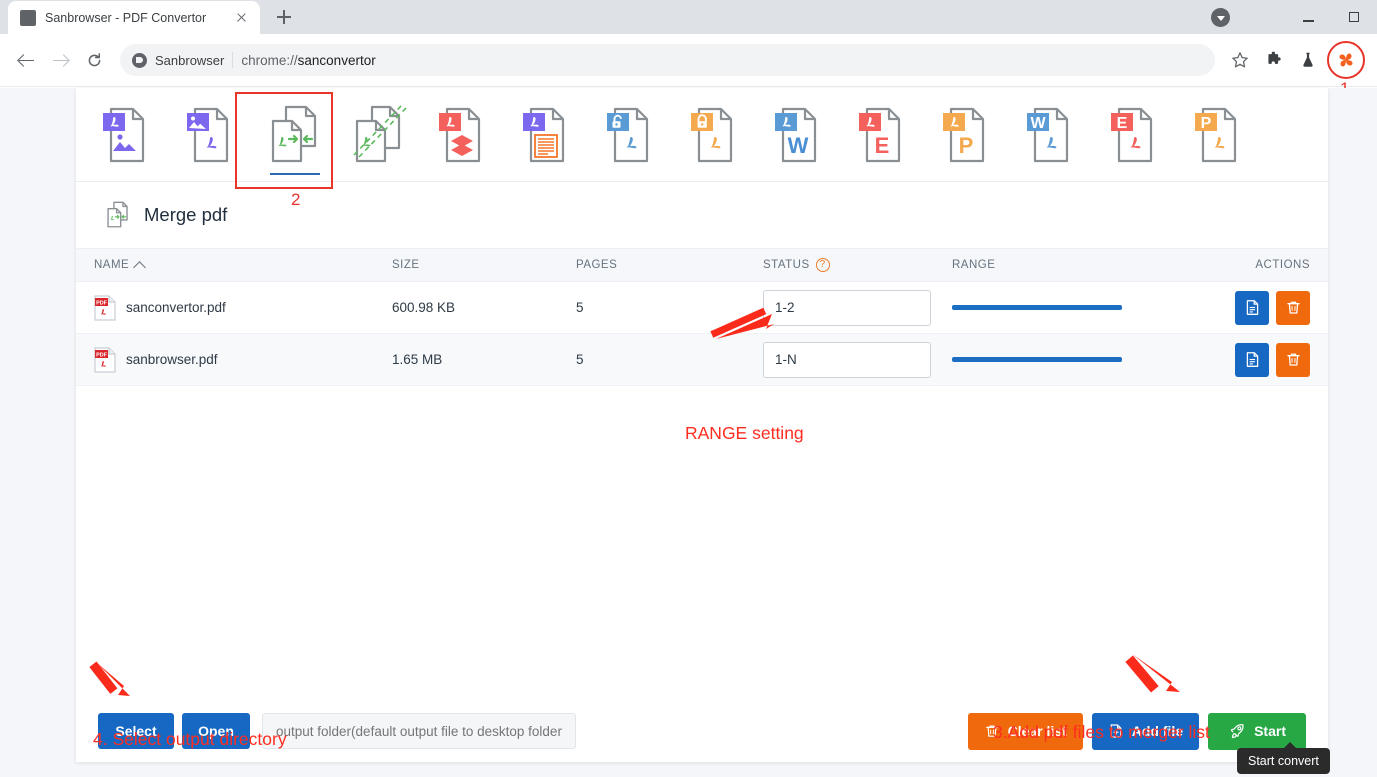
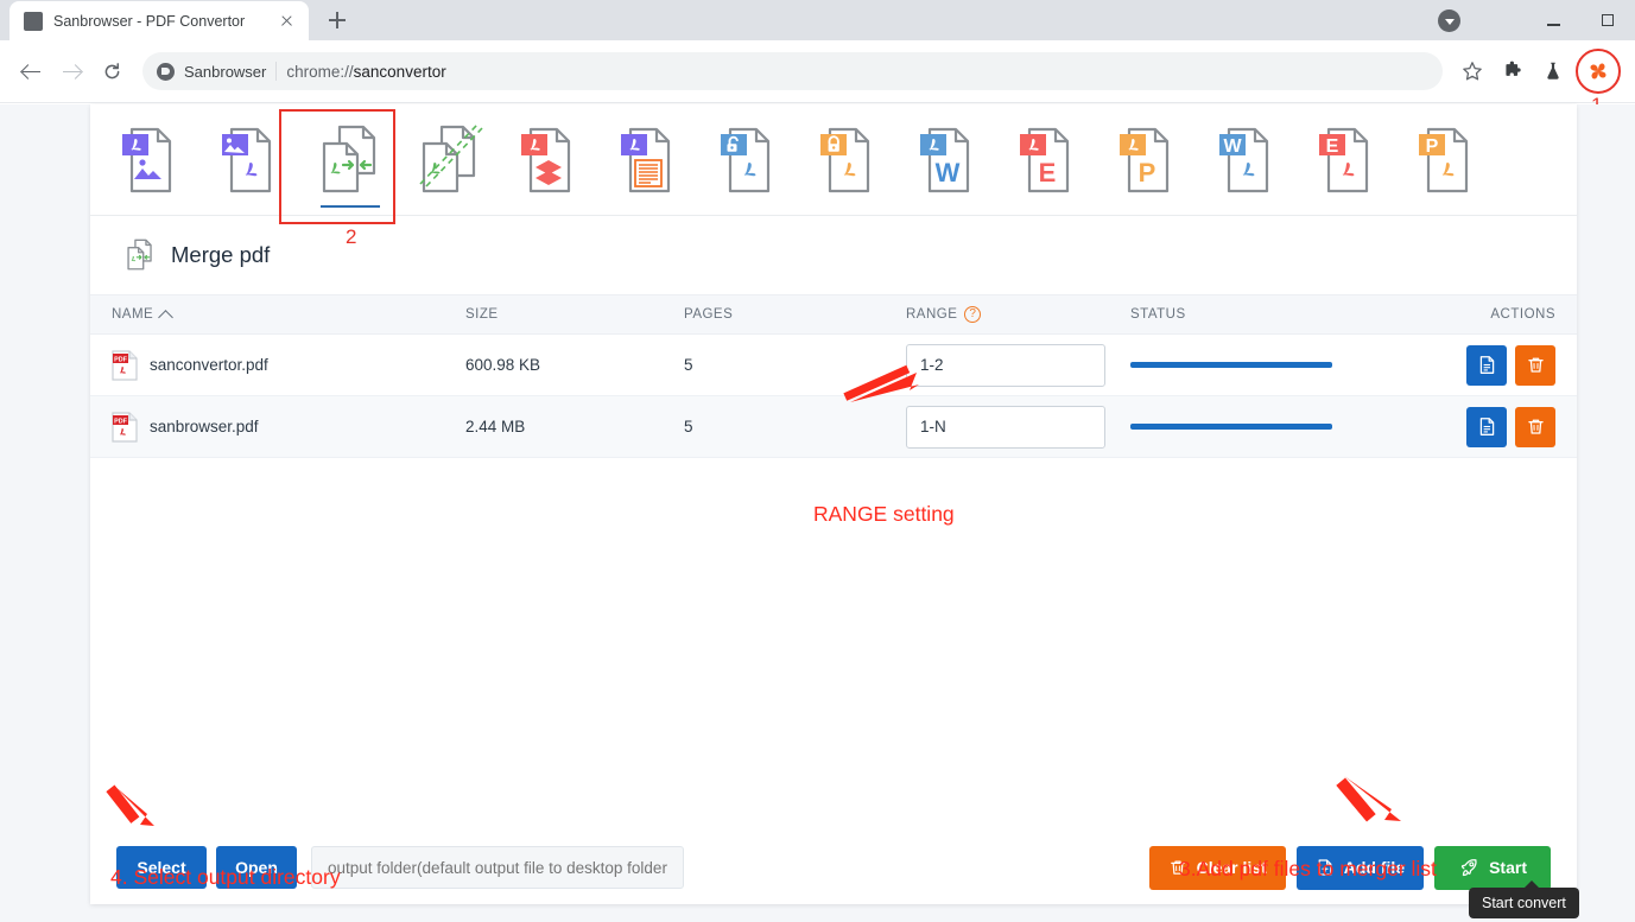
  Sanbrowser - PDF Convertor
  Sanbrowser
  chrome://sanconvertor
  W
  E
  P
  W
  E
  P
  2
  Merge pdf
  NAME
  SIZE
  PAGES
- STATUS
+ RANGE
  ?
- RANGE
+ STATUS
  ACTIONS
  sanconvertor.pdf
  600.98 KB
  5
  1-2
  sanbrowser.pdf
- 1.65 MB
+ 2.44 MB
  5
  1-N
  Select
  Open
  output folder(default output file to desktop folder
  Clear list
  Add file
  Start
  RANGE setting
  4. Select output directory
  3.Add pdf files to merger list
  Start convert
